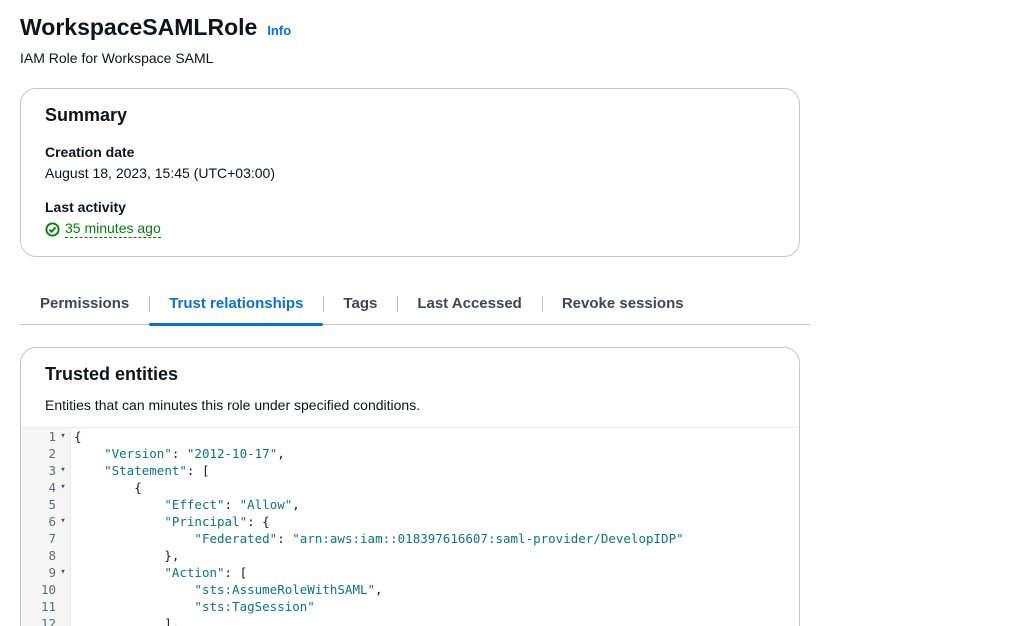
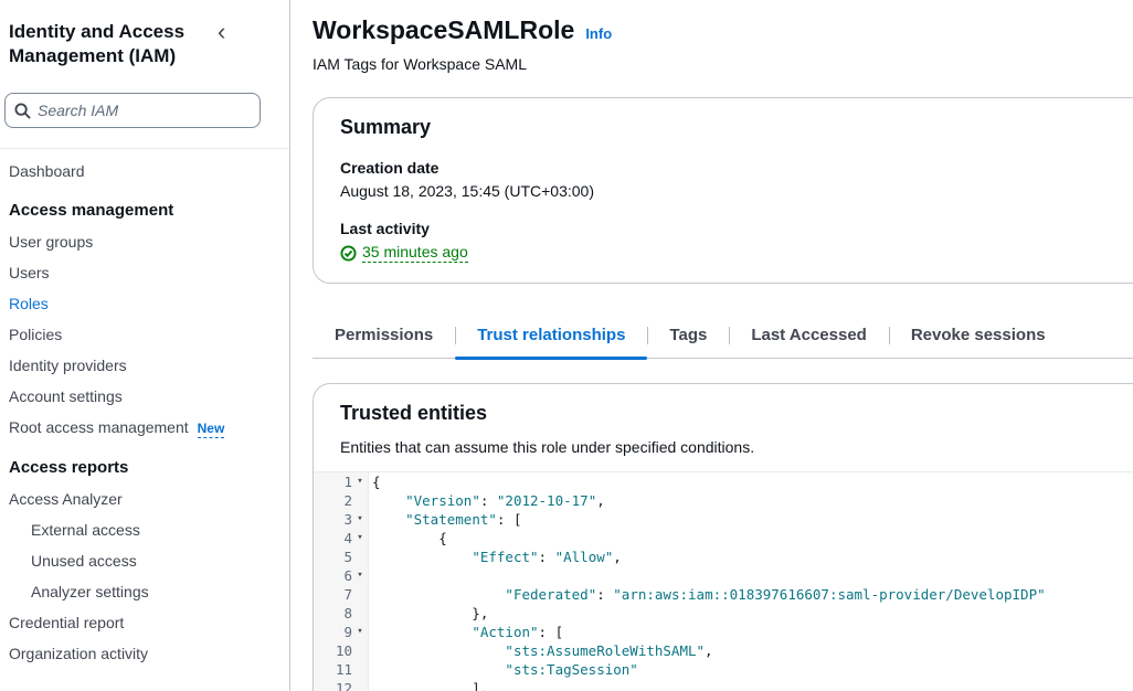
+ Identity and Access Management (IAM)
+ ‹
+ Search IAM
+ Dashboard
+ Access management
+ User groups
+ Users
+ Roles
+ Policies
+ Identity providers
+ Account settings
+ Root access management New
+ Access reports
+ Access Analyzer
+ External access
+ Unused access
+ Analyzer settings
+ Credential report
+ Organization activity
  WorkspaceSAMLRole
  Info
- IAM Role for Workspace SAML
+ IAM Tags for Workspace SAML
  Summary
  Creation date
  August 18, 2023, 15:45 (UTC+03:00)
  Last activity
  35 minutes ago
  Permissions
  Trust relationships
  Tags
  Last Accessed
  Revoke sessions
  Trusted entities
- Entities that can minutes this role under specified conditions.
+ Entities that can assume this role under specified conditions.
  1
  ▾
  {
  2
  "Version": "2012-10-17",
  3
  ▾
  "Statement": [
  4
  ▾
  {
  5
  "Effect": "Allow",
  6
  ▾
- "Principal": {
  7
  "Federated": "arn:aws:iam::018397616607:saml-provider/DevelopIDP"
  8
  },
  9
  ▾
  "Action": [
  10
  "sts:AssumeRoleWithSAML",
  11
  "sts:TagSession"
  12
  ],
